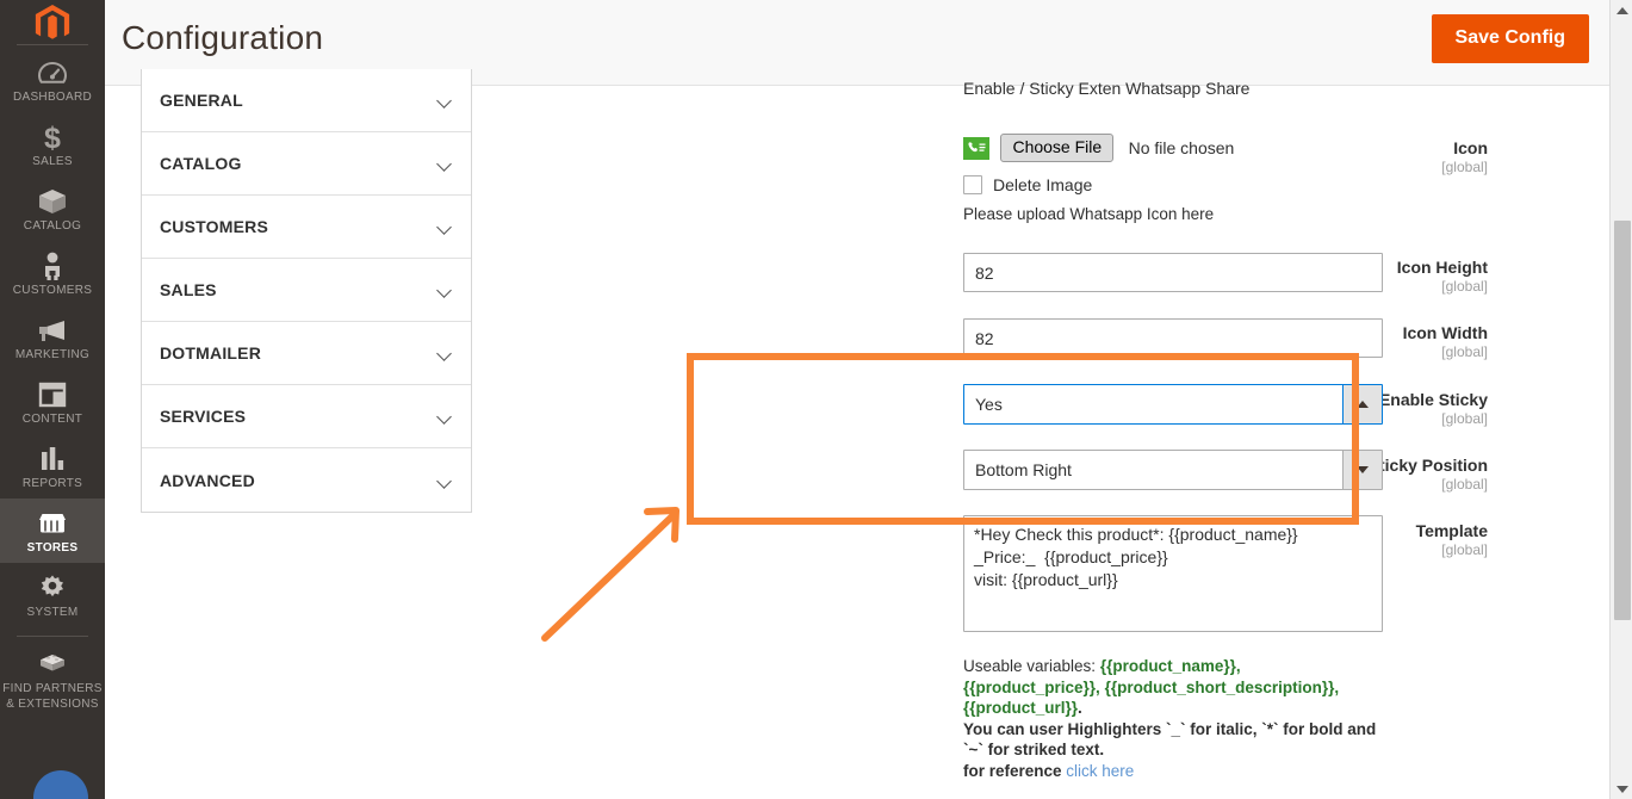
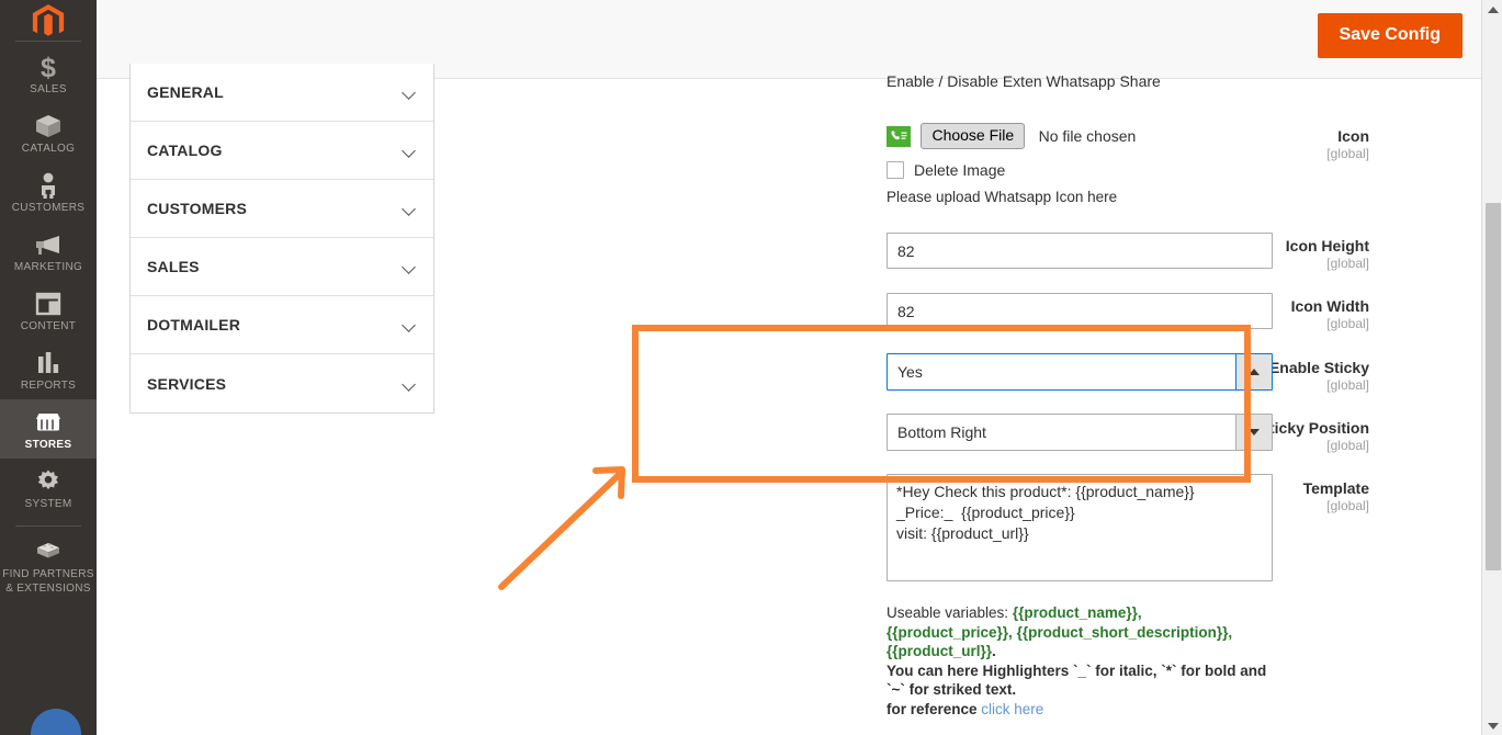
- DASHBOARD
  $
  SALES
  CATALOG
  CUSTOMERS
  MARKETING
  CONTENT
  REPORTS
  STORES
  SYSTEM
  FIND PARTNERS
  & EXTENSIONS
- Configuration
  Save Config
  GENERAL
  CATALOG
  CUSTOMERS
  SALES
  DOTMAILER
  SERVICES
- ADVANCED
- Enable / Sticky Exten Whatsapp Share
+ Enable / Disable Exten Whatsapp Share
  Icon
  [global]
  Choose File No file chosen
  Delete Image
  Please upload Whatsapp Icon here
  Icon Height
  [global]
  82
  Icon Width
  [global]
  82
  Enable Sticky
  [global]
  Yes
  icky Position
  [global]
  Bottom Right
  Template
  [global]
  *Hey Check this product*: {{product_name}}
  _Price:_ {{product_price}}
  visit: {{product_url}}
  Useable variables: {{product_name}}, {{product_price}}, {{product_short_description}}, {{product_url}}.
- You can user Highlighters `_` for italic, `*` for bold and
+ You can here Highlighters `_` for italic, `*` for bold and
  `~` for striked text.
  for reference click here
